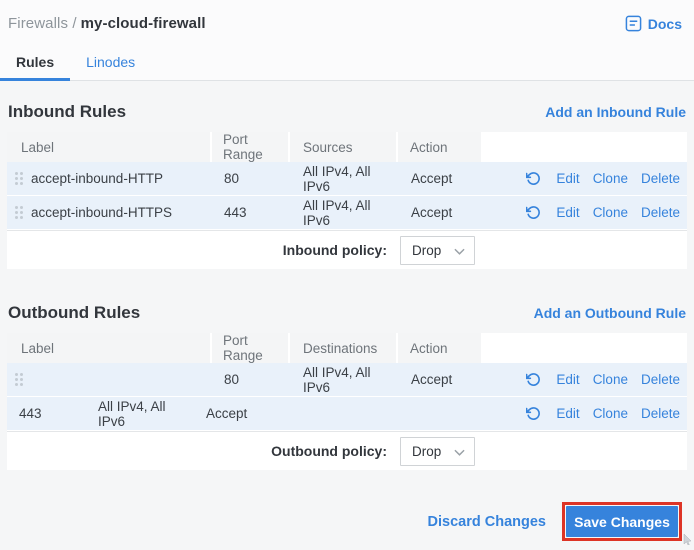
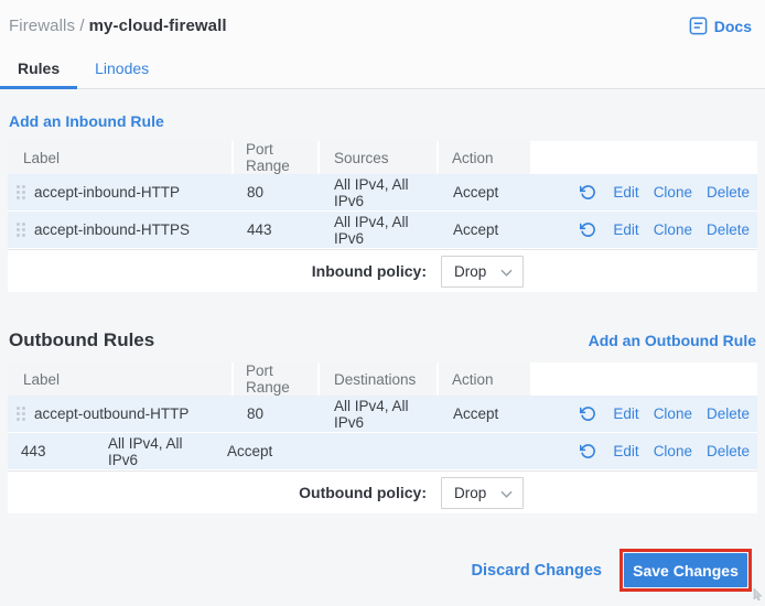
  Firewalls / my-cloud-firewall
  Docs
  Rules
  Linodes
- Inbound Rules
  Add an Inbound Rule
  Label
  Port Range
  Sources
  Action
  accept-inbound-HTTP
  80
  All IPv4, All IPv6
  Accept
  Edit
  Clone
  Delete
  accept-inbound-HTTPS
  443
  All IPv4, All IPv6
  Accept
  Edit
  Clone
  Delete
  Inbound policy:
  Drop
  Outbound Rules
  Add an Outbound Rule
  Label
  Port Range
  Destinations
  Action
+ accept-outbound-HTTP
  80
  All IPv4, All IPv6
  Accept
  Edit
  Clone
  Delete
  443
  All IPv4, All IPv6
  Accept
  Edit
  Clone
  Delete
  Outbound policy:
  Drop
  Discard Changes
  Save Changes
